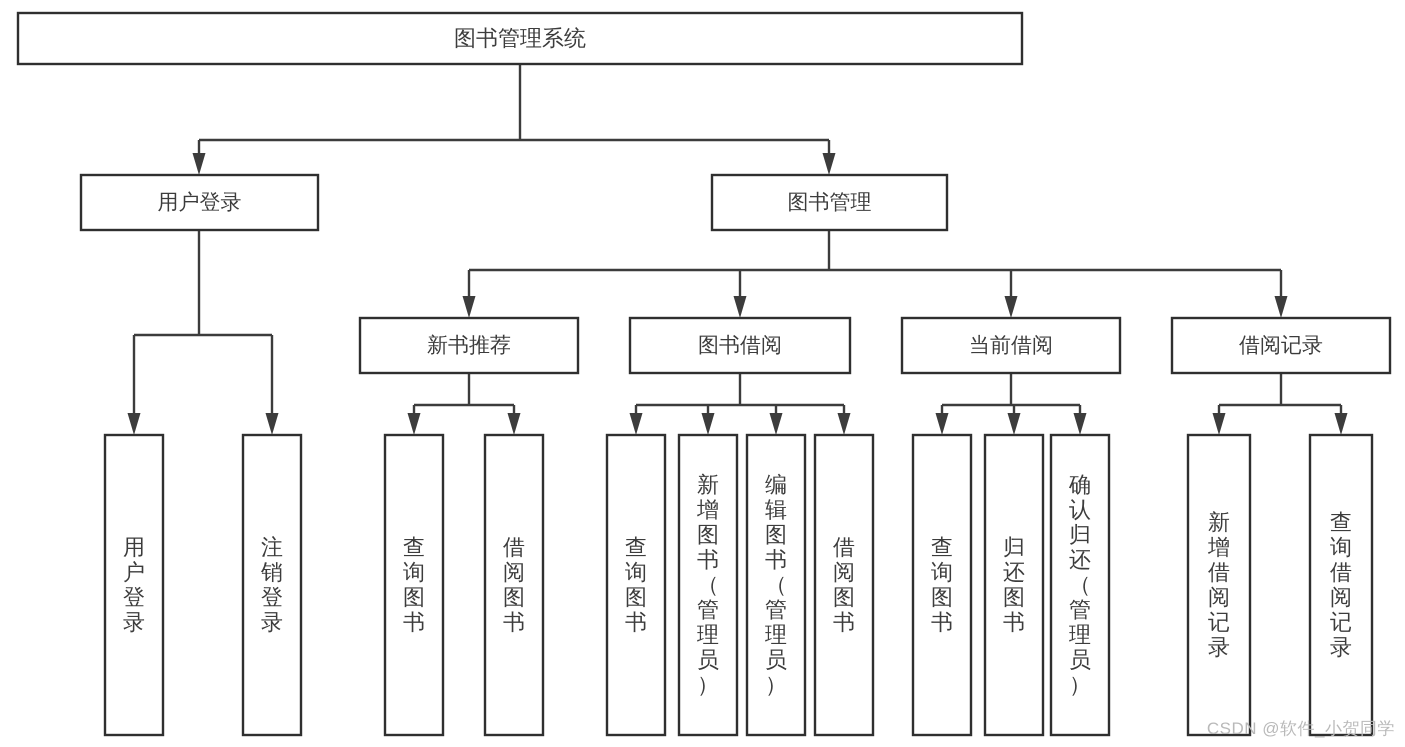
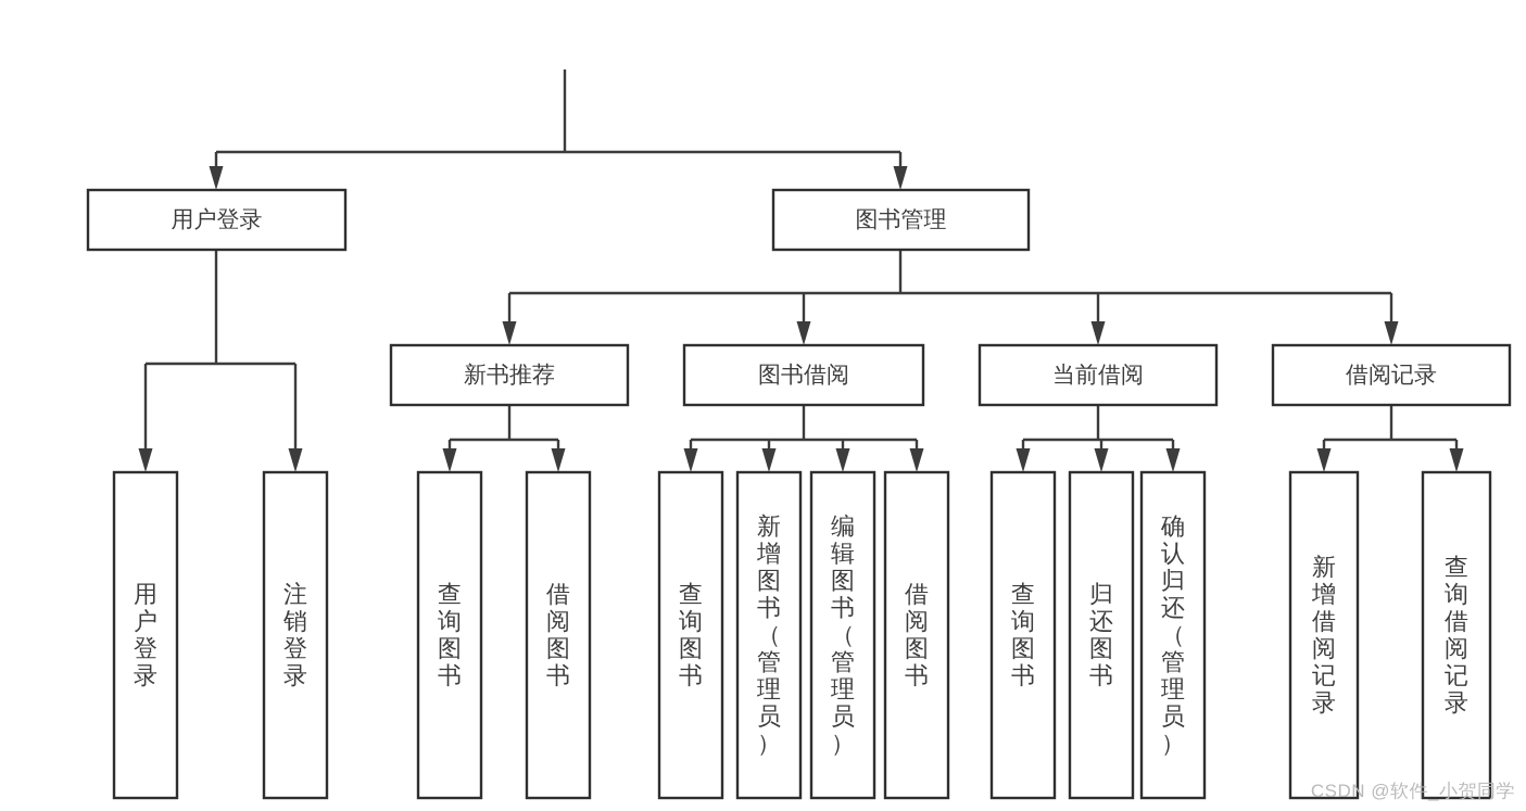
- 图书管理系统
  用户登录
  图书管理
  新书推荐
  图书借阅
  当前借阅
  借阅记录
  用户登录
  注销登录
  查询图书
  借阅图书
  查询图书
  新增图书（管理员）
  编辑图书（管理员）
  借阅图书
  查询图书
  归还图书
  确认归还（管理员）
  新增借阅记录
  查询借阅记录
  CSDN @软件_小贺同学
